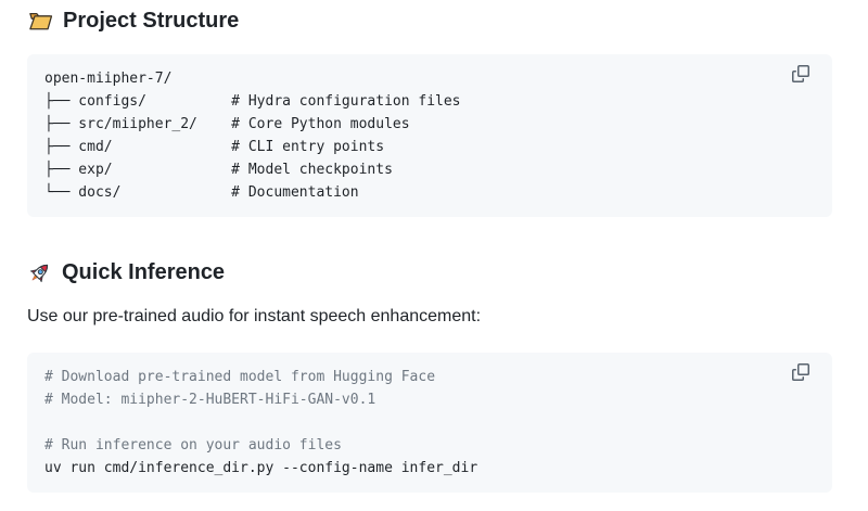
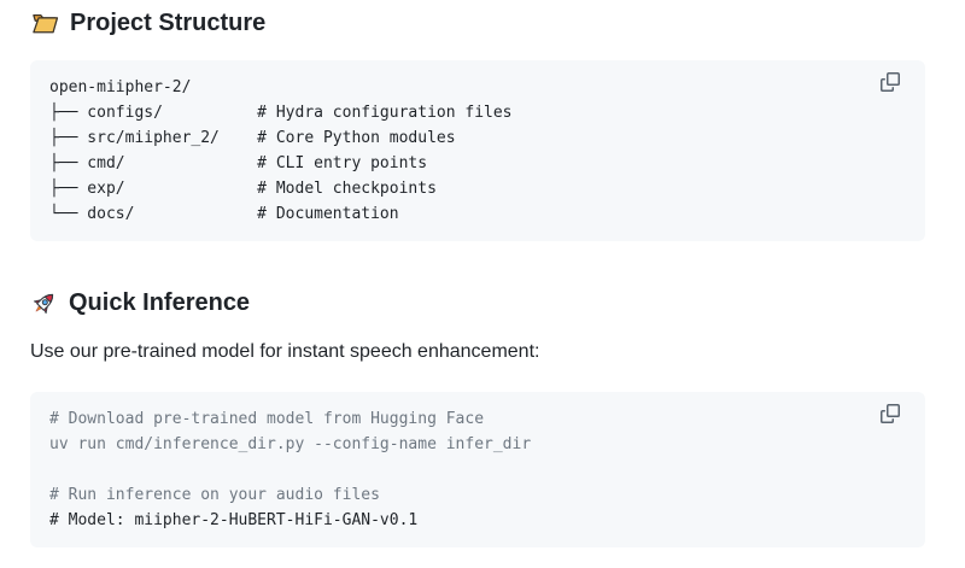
  Project Structure
- open-miipher-7/
+ open-miipher-2/
  ├── configs/ # Hydra configuration files
  ├── src/miipher_2/ # Core Python modules
  ├── cmd/ # CLI entry points
  ├── exp/ # Model checkpoints
  └── docs/ # Documentation
  Quick Inference
- Use our pre-trained audio for instant speech enhancement:
+ Use our pre-trained model for instant speech enhancement:
  # Download pre-trained model from Hugging Face
- # Model: miipher-2-HuBERT-HiFi-GAN-v0.1
+ uv run cmd/inference_dir.py --config-name infer_dir
  # Run inference on your audio files
- uv run cmd/inference_dir.py --config-name infer_dir
+ # Model: miipher-2-HuBERT-HiFi-GAN-v0.1
